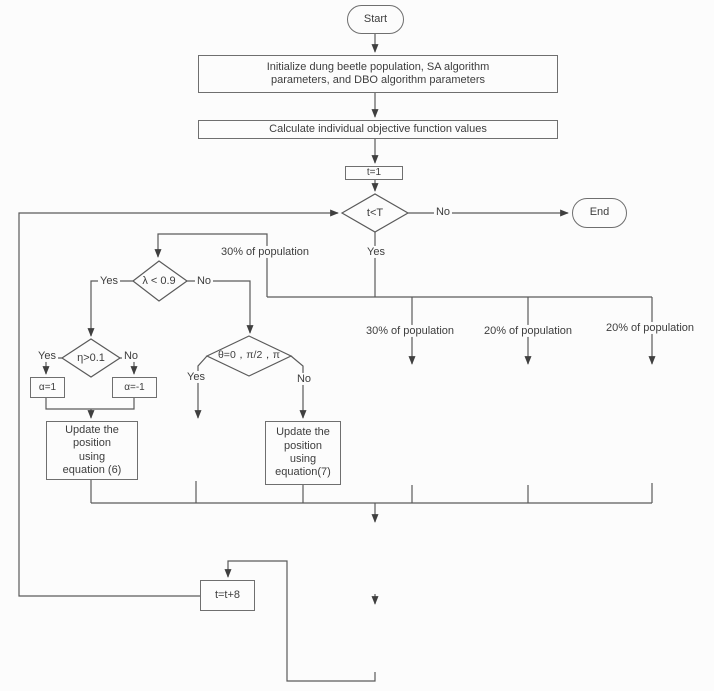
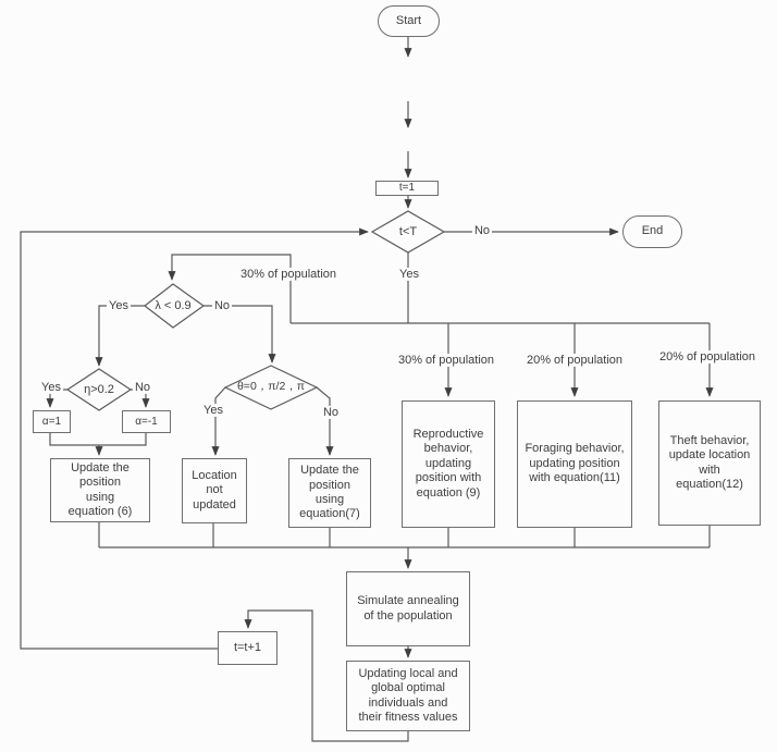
  Start
- Initialize dung beetle population, SA algorithm
- parameters, and DBO algorithm parameters
- Calculate individual objective function values
  t=1
  End
  α=1
  α=-1
  Update the
  position
  using
  equation (6)
+ Location
+ not
+ updated
  Update the
  position
  using
  equation(7)
+ Reproductive
+ behavior,
+ updating
+ position with
+ equation (9)
+ Foraging behavior,
+ updating position
+ with equation(11)
+ Theft behavior,
+ update location
+ with
+ equation(12)
+ Simulate annealing
+ of the population
+ Updating local and
+ global optimal
+ individuals and
+ their fitness values
- t=t+8
+ t=t+1
  t<T
  λ < 0.9
- η>0.1
+ η>0.2
  θ=0，π/2，π
  Yes
  No
  30% of population
  Yes
  No
  Yes
  No
  Yes
  No
  30% of population
  20% of population
  20% of population
